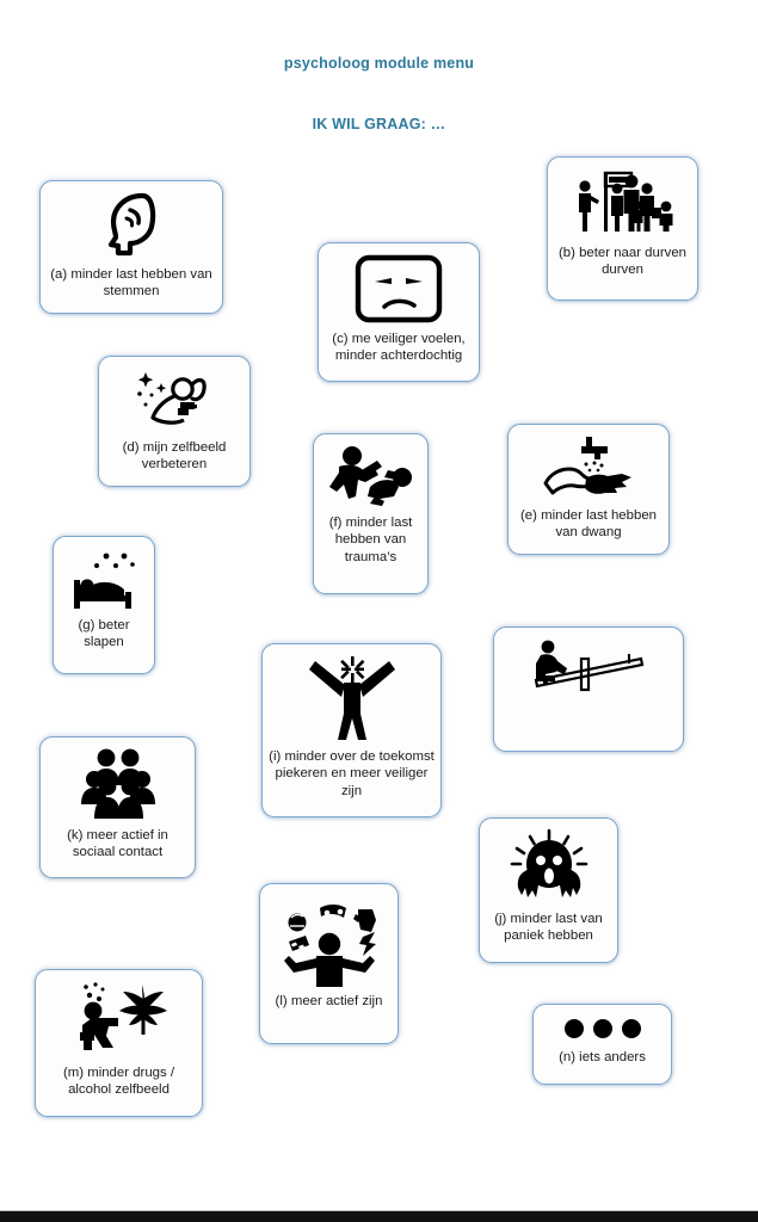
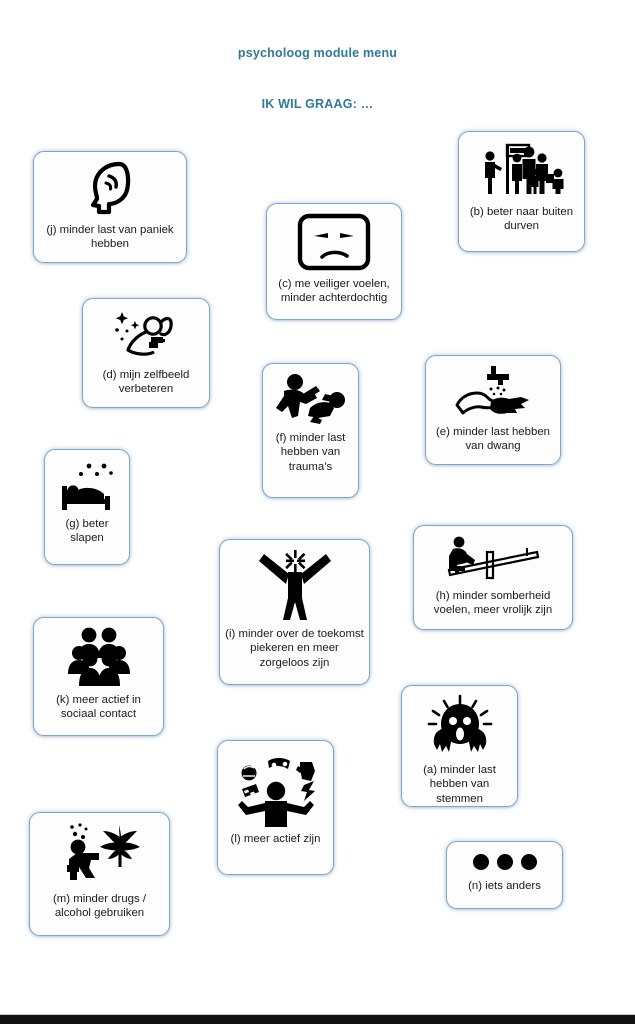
  psycholoog module menu
  IK WIL GRAAG: …
- (a) minder last hebben van stemmen
+ (j) minder last van paniek hebben
- (b) beter naar durven durven
+ (b) beter naar buiten durven
  (c) me veiliger voelen, minder achterdochtig
  (d) mijn zelfbeeld verbeteren
  (e) minder last hebben van dwang
  (f) minder last hebben van trauma’s
  (g) beter slapen
+ (h) minder somberheid voelen, meer vrolijk zijn
- (i) minder over de toekomst piekeren en meer veiliger zijn
+ (i) minder over de toekomst piekeren en meer zorgeloos zijn
- (j) minder last van paniek hebben
+ (a) minder last hebben van stemmen
  (k) meer actief in sociaal contact
  (l) meer actief zijn
- (m) minder drugs / alcohol zelfbeeld
+ (m) minder drugs / alcohol gebruiken
  (n) iets anders
